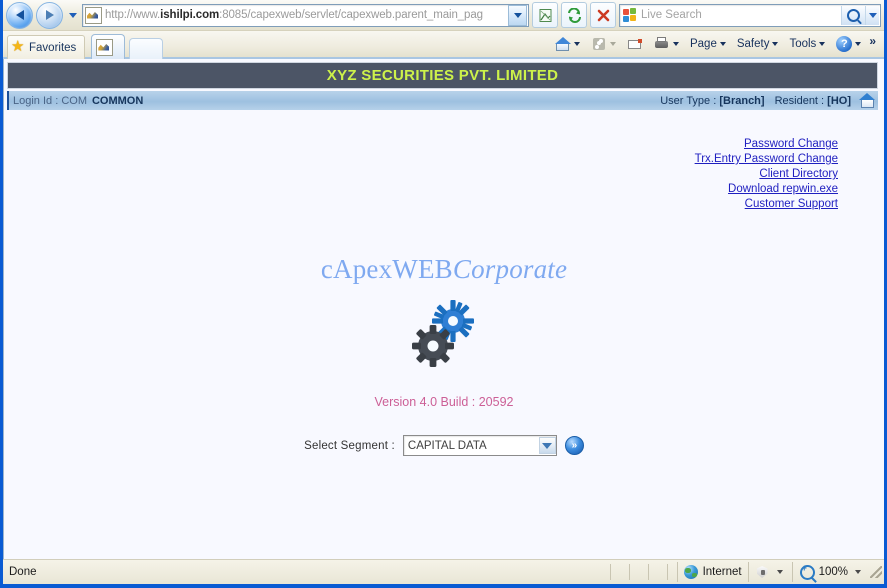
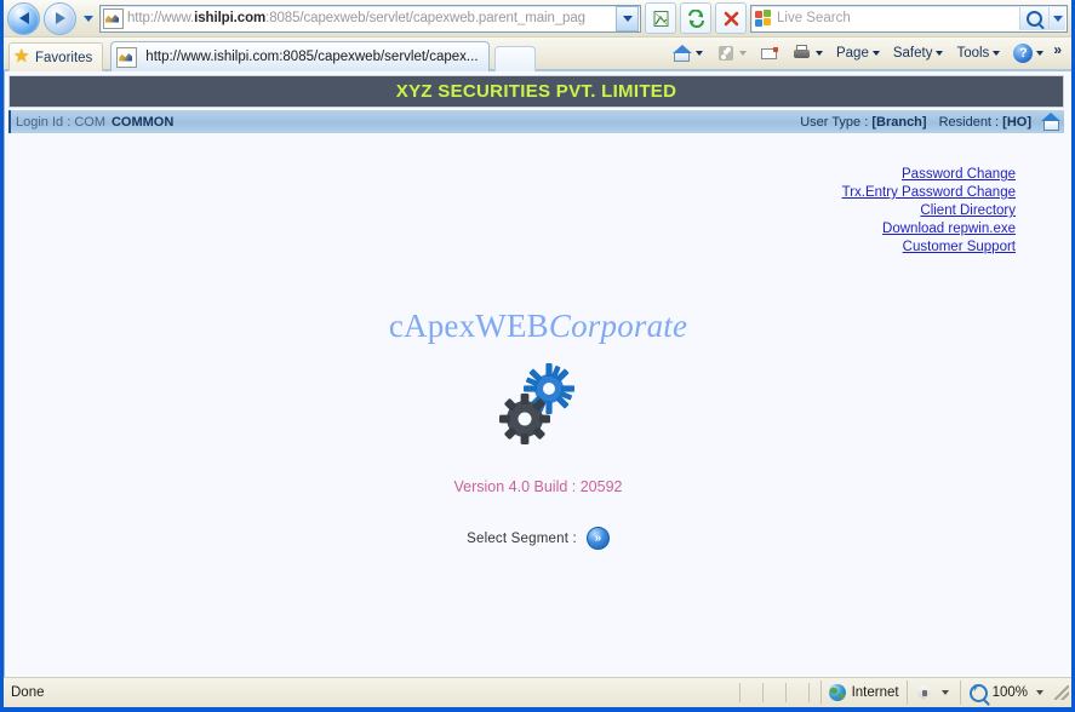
  http://www.ishilpi.com:8085/capexweb/servlet/capexweb.parent_main_pag
  Live Search
  Favorites
+ http://www.ishilpi.com:8085/capexweb/servlet/capex...
  Page
  Safety
  Tools
  ?
  »
  XYZ SECURITIES PVT. LIMITED
  Login Id : COM
  COMMON
  User Type : [Branch]
  Resident : [HO]
  Password Change
  Trx.Entry Password Change
  Client Directory
  Download repwin.exe
  Customer Support
  cApexWEBCorporate
  Version 4.0 Build : 20592
  Select Segment :
- CAPITAL DATA
  »
  Done
  Internet
  100%
